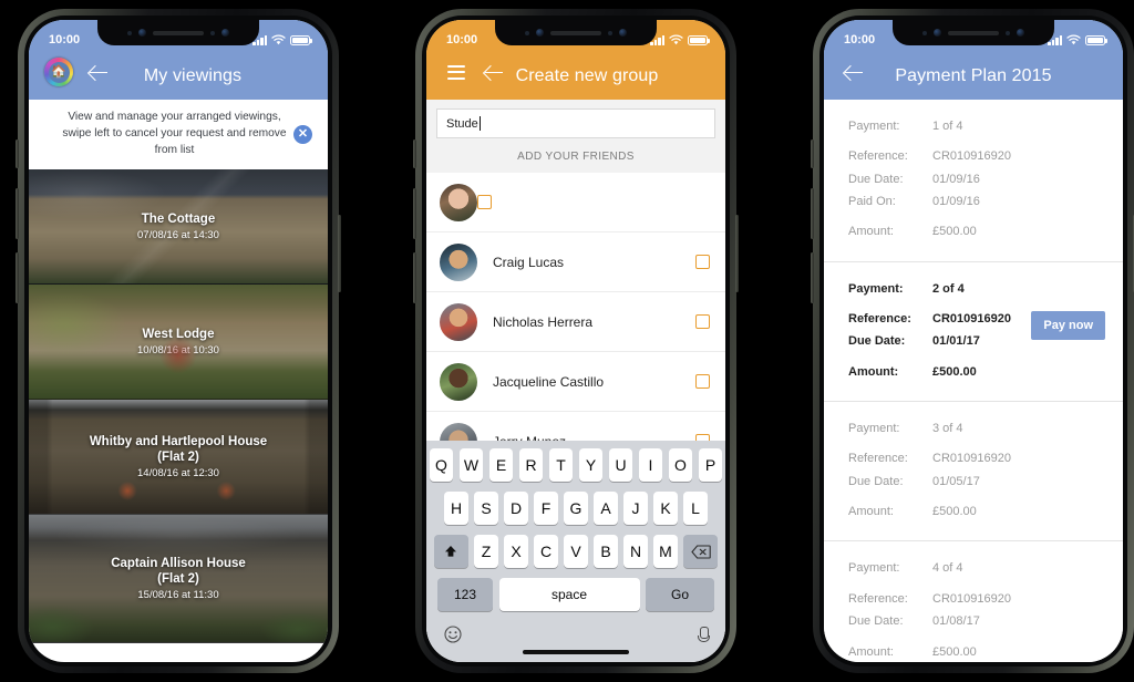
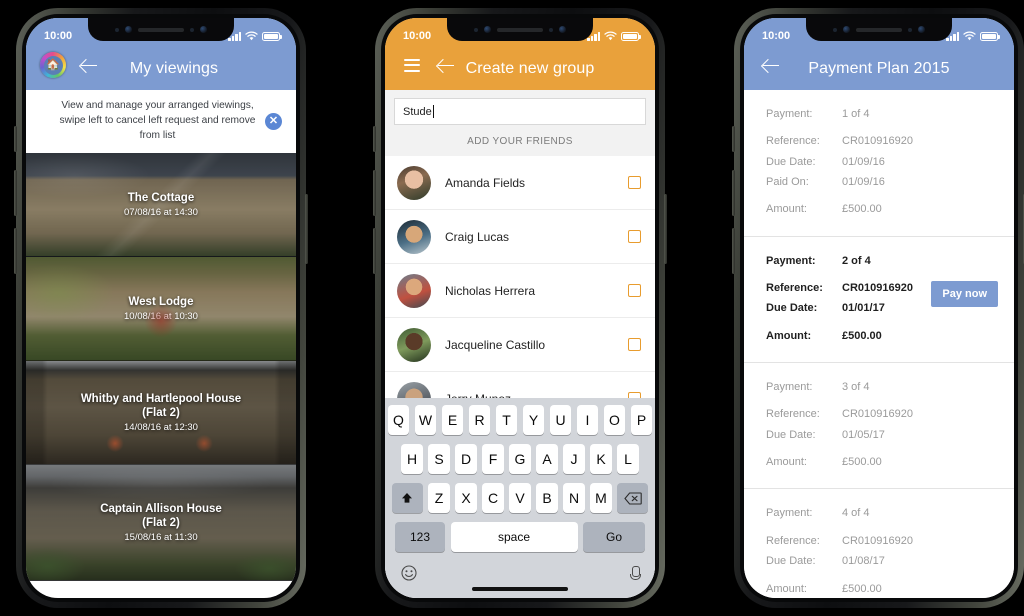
  10:00
  🏠
  My viewings
- View and manage your arranged viewings, swipe left to cancel your request and remove from list
+ View and manage your arranged viewings, swipe left to cancel left request and remove from list
  ✕
  10:00
  Create new group
  Stude
  ADD YOUR FRIENDS
+ Amanda Fields
  Craig Lucas
  Nicholas Herrera
  Jacqueline Castillo
  Q
  W
  E
  R
  T
  Y
  U
  I
  O
  P
  H
  S
  D
  F
  G
  A
  J
  K
  L
  Z
  X
  C
  V
  B
  N
  M
  123
  space
  Go
  10:00
  Payment Plan 2015
  Payment:
  1 of 4
  Reference:
  CR010916920
  Due Date:
  01/09/16
  Paid On:
  01/09/16
  Amount:
  £500.00
  Payment:
  2 of 4
  Reference:
  CR010916920
  Due Date:
  01/01/17
  Amount:
  £500.00
  Pay now
  Payment:
  3 of 4
  Reference:
  CR010916920
  Due Date:
  01/05/17
  Amount:
  £500.00
  Payment:
  4 of 4
  Reference:
  CR010916920
  Due Date:
  01/08/17
  Amount:
  £500.00
